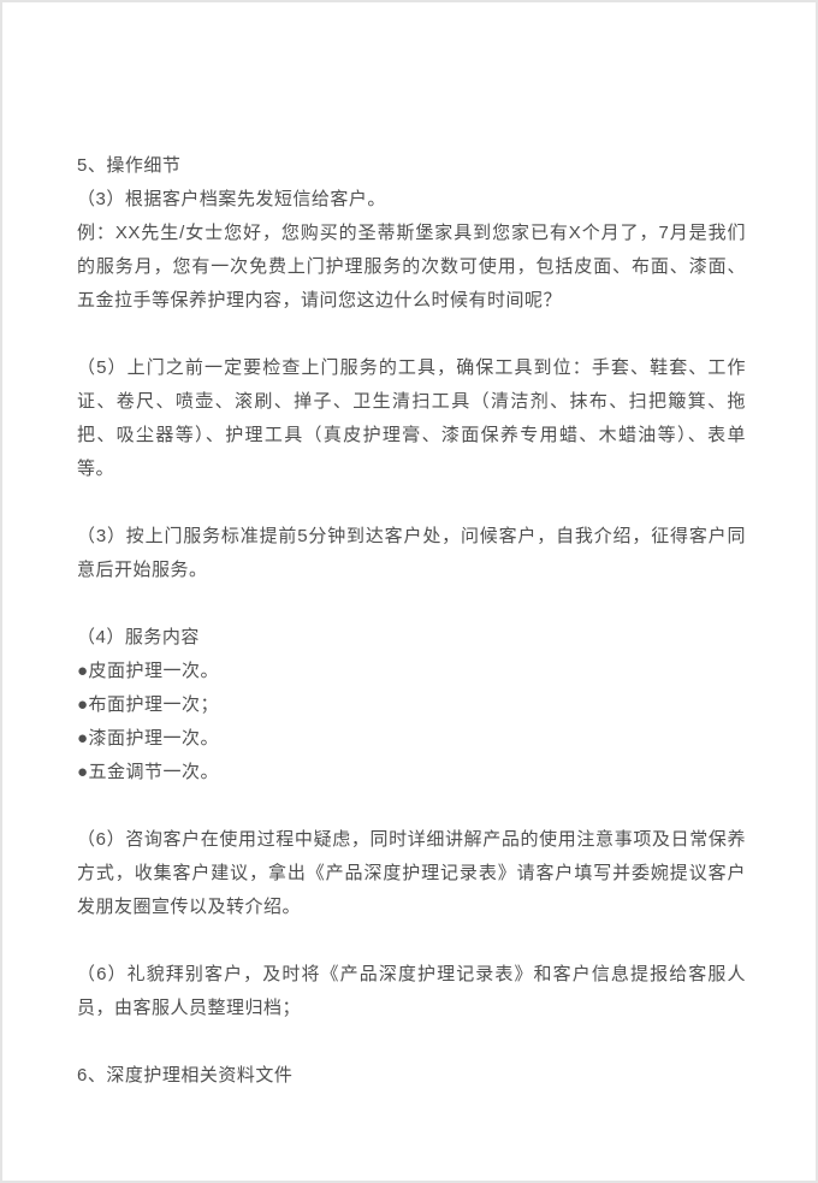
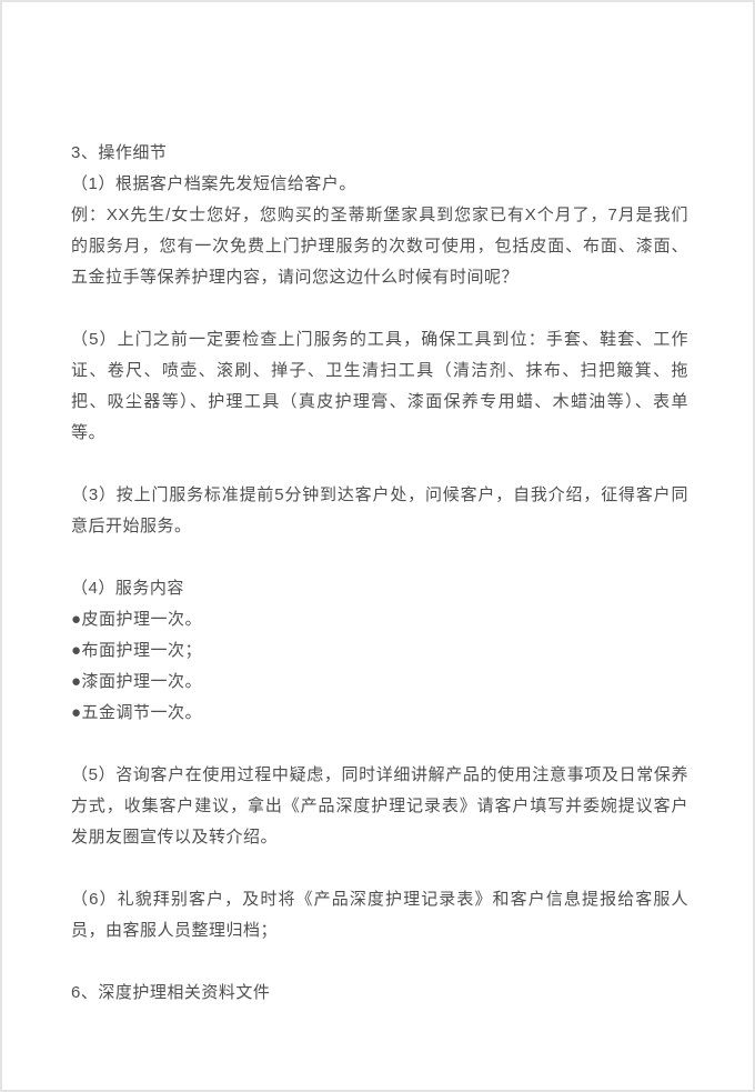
- 5、操作细节
+ 3、操作细节
- （3）根据客户档案先发短信给客户。
+ （1）根据客户档案先发短信给客户。
  例：XX先生/女士您好，您购买的圣蒂斯堡家具到您家已有X个月了，7月是我们的服务月，您有一次免费上门护理服务的次数可使用，包括皮面、布面、漆面、五金拉手等保养护理内容，请问您这边什么时候有时间呢？
  （5）上门之前一定要检查上门服务的工具，确保工具到位：手套、鞋套、工作证、卷尺、喷壶、滚刷、掸子、卫生清扫工具（清洁剂、抹布、扫把簸箕、拖把、吸尘器等）、护理工具（真皮护理膏、漆面保养专用蜡、木蜡油等）、表单等。
  （3）按上门服务标准提前5分钟到达客户处，问候客户，自我介绍，征得客户同意后开始服务。
  （4）服务内容
  ●皮面护理一次。
  ●布面护理一次；
  ●漆面护理一次。
  ●五金调节一次。
- （6）咨询客户在使用过程中疑虑，同时详细讲解产品的使用注意事项及日常保养方式，收集客户建议，拿出《产品深度护理记录表》请客户填写并委婉提议客户发朋友圈宣传以及转介绍。
+ （5）咨询客户在使用过程中疑虑，同时详细讲解产品的使用注意事项及日常保养方式，收集客户建议，拿出《产品深度护理记录表》请客户填写并委婉提议客户发朋友圈宣传以及转介绍。
  （6）礼貌拜别客户，及时将《产品深度护理记录表》和客户信息提报给客服人员，由客服人员整理归档；
  6、深度护理相关资料文件
